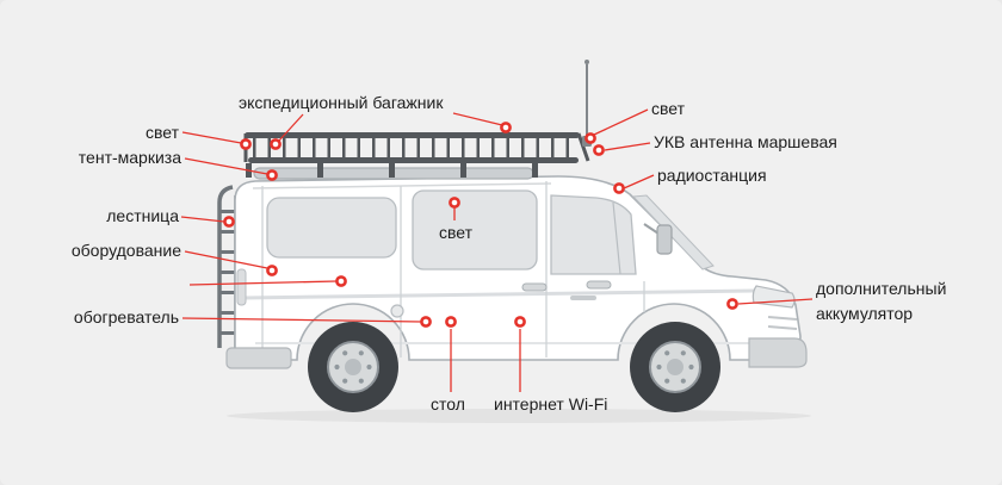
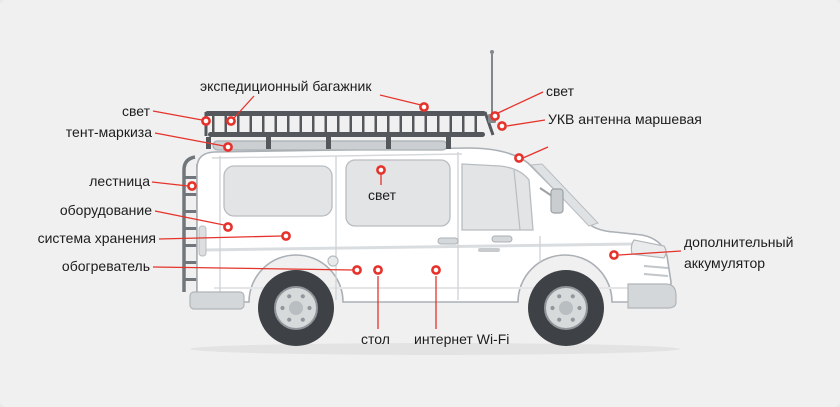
  экспедиционный багажник
  свет
  УКВ антенна маршевая
- радиостанция
  свет
  тент-маркиза
  лестница
  оборудование
+ система хранения
  обогреватель
  свет
  стол
  интернет Wi-Fi
  дополнительный аккумулятор
